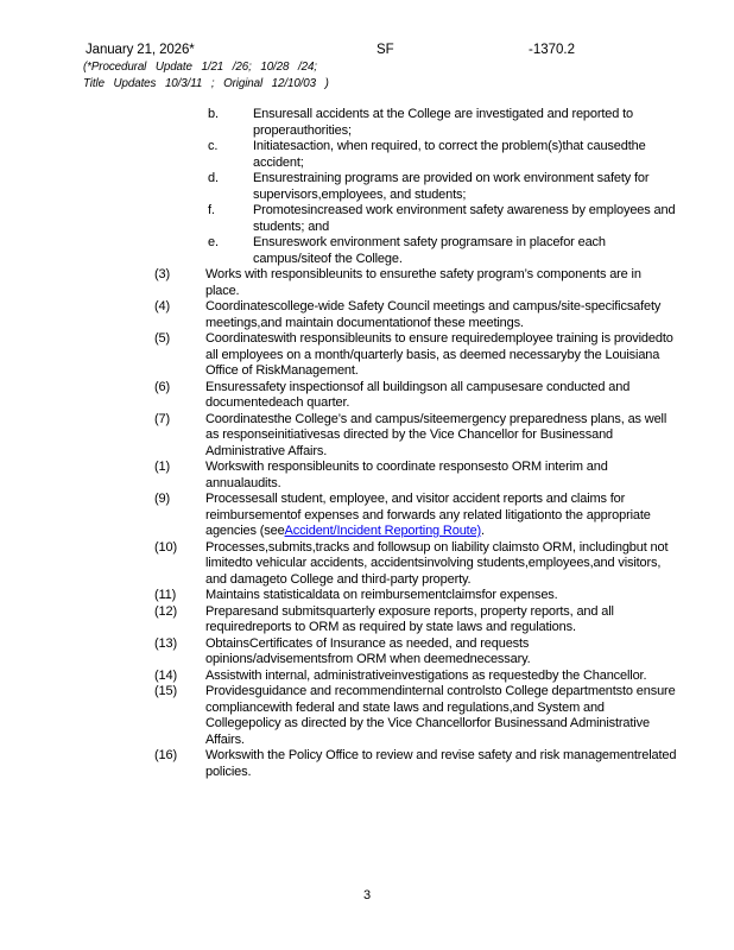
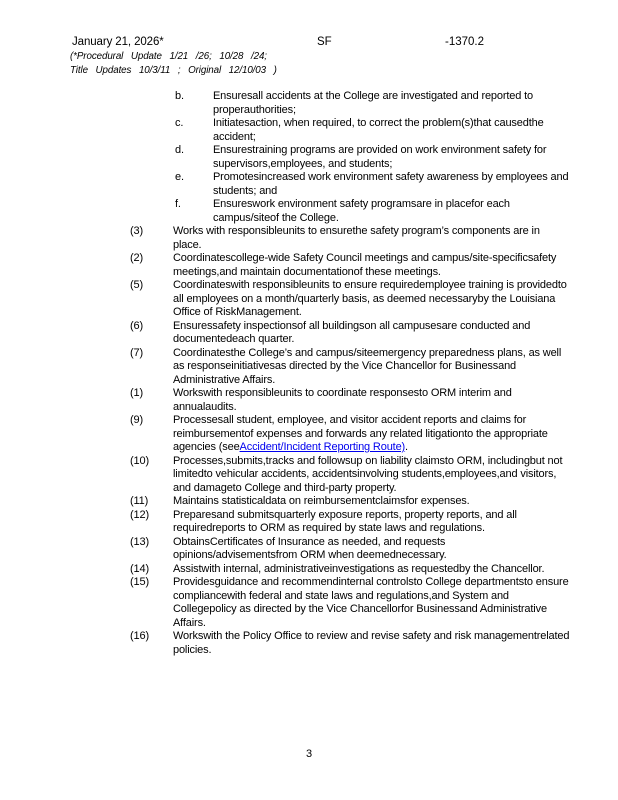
  January 21, 2026*
  SF
  -1370.2
  (*Procedural Update 1/21 /26; 10/28 /24;
  Title Updates 10/3/11 ; Original 12/10/03 )
  b.
  Ensuresall accidents at the College are investigated and reported to properauthorities;
  c.
  Initiatesaction, when required, to correct the problem(s)that causedthe accident;
  d.
  Ensurestraining programs are provided on work environment safety for supervisors,employees, and students;
- f.
+ e.
  Promotesincreased work environment safety awareness by employees and students; and
- e.
+ f.
  Ensureswork environment safety programsare in placefor each campus/siteof the College.
  (3)
  Works with responsibleunits to ensurethe safety program’s components are in place.
- (4)
+ (2)
  Coordinatescollege-wide Safety Council meetings and campus/site-specificsafety meetings,and maintain documentationof these meetings.
  (5)
  Coordinateswith responsibleunits to ensure requiredemployee training is providedto all employees on a month/quarterly basis, as deemed necessaryby the Louisiana Office of RiskManagement.
  (6)
  Ensuressafety inspectionsof all buildingson all campusesare conducted and documentedeach quarter.
  (7)
  Coordinatesthe College’s and campus/siteemergency preparedness plans, as well as responseinitiativesas directed by the Vice Chancellor for Businessand Administrative Affairs.
  (1)
  Workswith responsibleunits to coordinate responsesto ORM interim and annualaudits.
  (9)
  Processesall student, employee, and visitor accident reports and claims for reimbursementof expenses and forwards any related litigationto the appropriate agencies (seeAccident/Incident Reporting Route).
  (10)
  Processes,submits,tracks and followsup on liability claimsto ORM, includingbut not limitedto vehicular accidents, accidentsinvolving students,employees,and visitors, and damageto College and third-party property.
  (11)
  Maintains statisticaldata on reimbursementclaimsfor expenses.
  (12)
  Preparesand submitsquarterly exposure reports, property reports, and all requiredreports to ORM as required by state laws and regulations.
  (13)
  ObtainsCertificates of Insurance as needed, and requests opinions/advisementsfrom ORM when deemednecessary.
  (14)
  Assistwith internal, administrativeinvestigations as requestedby the Chancellor.
  (15)
  Providesguidance and recommendinternal controlsto College departmentsto ensure compliancewith federal and state laws and regulations,and System and Collegepolicy as directed by the Vice Chancellorfor Businessand Administrative Affairs.
  (16)
  Workswith the Policy Office to review and revise safety and risk managementrelated policies.
  3
